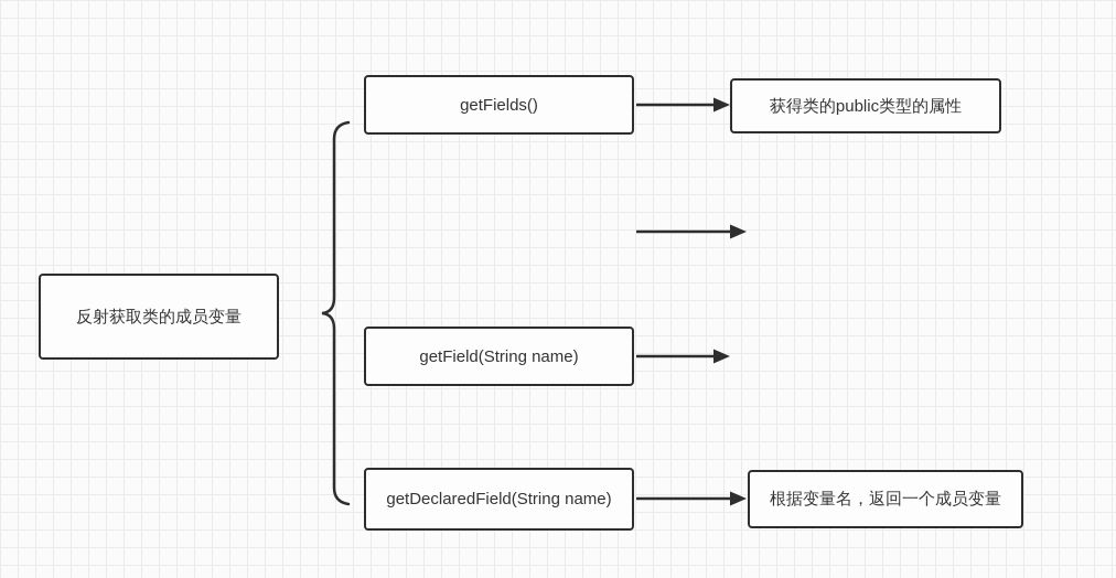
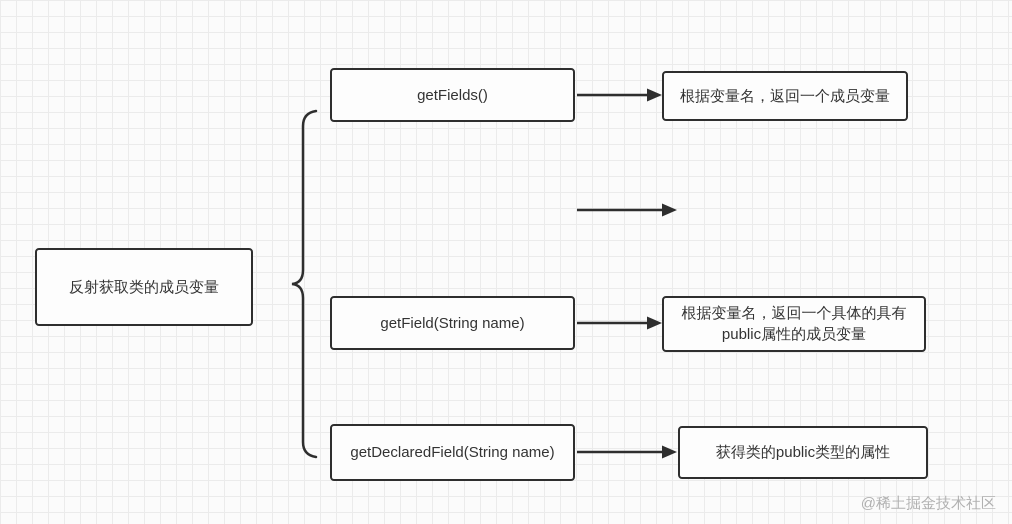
  反射获取类的成员变量
  getFields()
  getField(String name)
  getDeclaredField(String name)
- 获得类的public类型的属性
+ 根据变量名，返回一个成员变量
+ 根据变量名，返回一个具体的具有public属性的成员变量
- 根据变量名，返回一个成员变量
+ 获得类的public类型的属性
+ @稀土掘金技术社区
